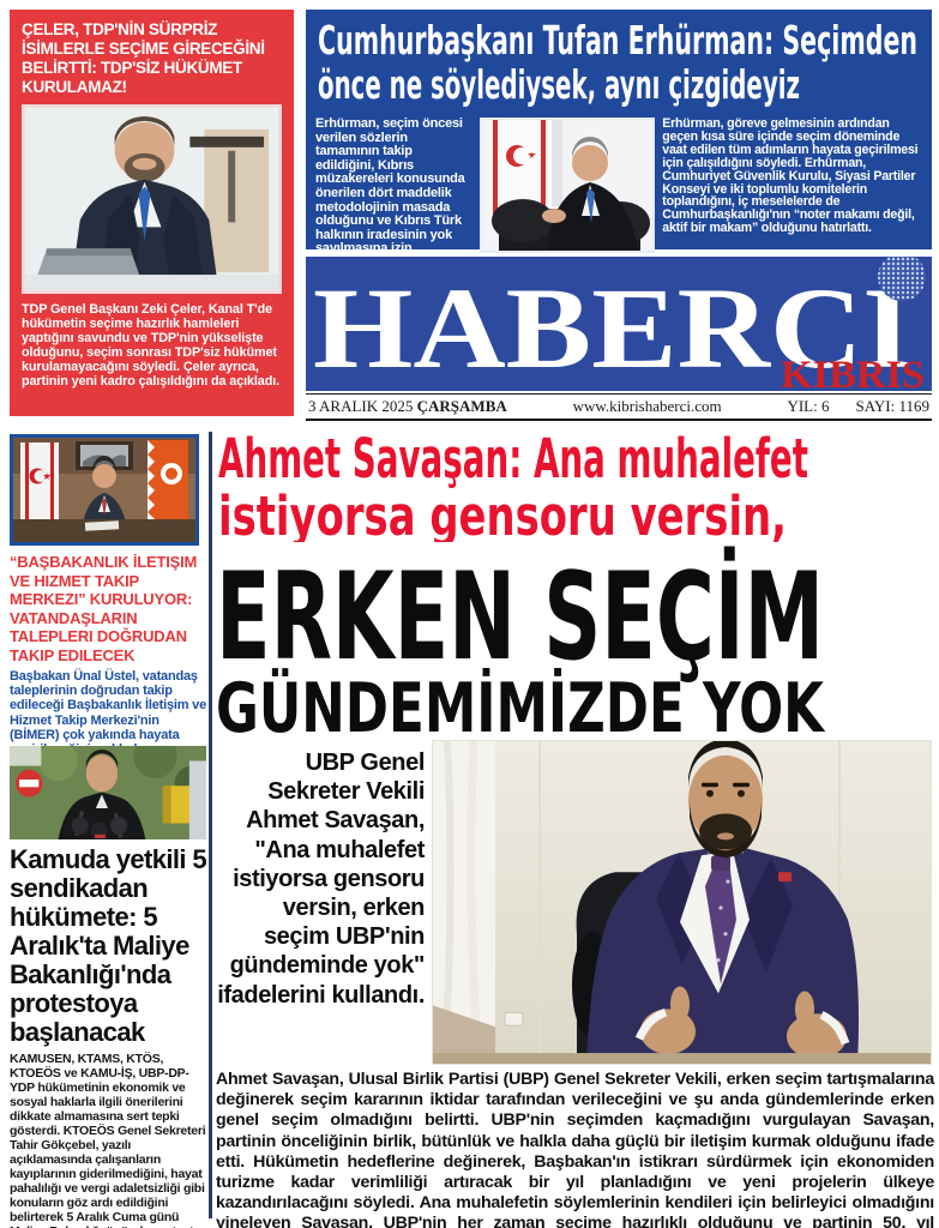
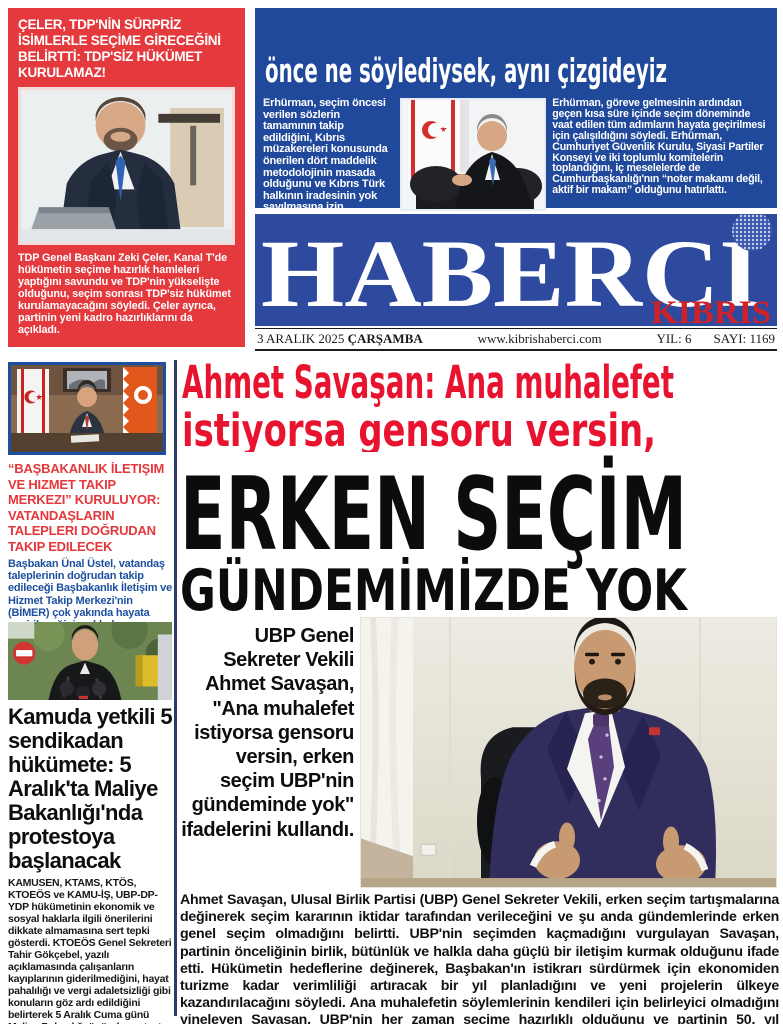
  ÇELER, TDP'NİN SÜRPRİZ İSİMLERLE SEÇİME GİRECEĞİNİ BELİRTTİ: TDP'SİZ HÜKÜMET KURULAMAZ!
- TDP Genel Başkanı Zeki Çeler, Kanal T'de hükümetin seçime hazırlık hamleleri yaptığını savundu ve TDP'nin yükselişte olduğunu, seçim sonrası TDP'siz hükümet kurulamayacağını söyledi. Çeler ayrıca, partinin yeni kadro çalışıldığını da açıkladı.
+ TDP Genel Başkanı Zeki Çeler, Kanal T'de hükümetin seçime hazırlık hamleleri yaptığını savundu ve TDP'nin yükselişte olduğunu, seçim sonrası TDP'siz hükümet kurulamayacağını söyledi. Çeler ayrıca, partinin yeni kadro hazırlıklarını da açıkladı.
- Cumhurbaşkanı Tufan Erhürman: Seçimden
  önce ne söylediysek, aynı çizgideyiz
  Erhürman, seçim öncesi verilen sözlerin tamamının takip edildiğini, Kıbrıs müzakereleri konusunda önerilen dört maddelik metodolojinin masada olduğunu ve Kıbrıs Türk halkının iradesinin yok sayılmasına izin
  Erhürman, göreve gelmesinin ardından geçen kısa süre içinde seçim döneminde vaat edilen tüm adımların hayata geçirilmesi için çalışıldığını söyledi. Erhürman, Cumhuriyet Güvenlik Kurulu, Siyasi Partiler Konseyi ve iki toplumlu komitelerin toplandığını, iç meselelerde de Cumhurbaşkanlığı'nın “noter makamı değil, aktif bir makam” olduğunu hatırlattı.
  HABERCİ
  KIBRIS
  3 ARALIK 2025 ÇARŞAMBA
  www.kibrishaberci.com
  YIL: 6
  SAYI: 1169
  “BAŞBAKANLIK İLETIŞIM VE HIZMET TAKIP MERKEZI” KURULUYOR: VATANDAŞLARIN TALEPLERI DOĞRUDAN TAKIP EDILECEK
  Başbakan Ünal Üstel, vatandaş taleplerinin doğrudan takip edileceği Başbakanlık İletişim ve Hizmet Takip Merkezi'nin (BİMER) çok yakında hayata
  Ahmet Savaşan: Ana muhalefet
  istiyorsa gensoru versin,
  ERKEN SEÇİM
  GÜNDEMİMİZDE YOK
  Kamuda yetkili 5 sendikadan hükümete: 5 Aralık'ta Maliye Bakanlığı'nda protestoya başlanacak
  KAMUSEN, KTAMS, KTÖS, KTOEÖS ve KAMU-İŞ, UBP-DP-YDP hükümetinin ekonomik ve sosyal haklarla ilgili önerilerini dikkate almamasına sert tepki gösterdi. KTOEÖS Genel Sekreteri Tahir Gökçebel, yazılı açıklamasında çalışanların kayıplarının giderilmediğini, hayat pahalılığı ve vergi adaletsizliği gibi konuların göz ardı edildiğini belirterek 5 Aralık Cuma günü
  UBP Genel Sekreter Vekili Ahmet Savaşan, "Ana muhalefet istiyorsa gensoru versin, erken seçim UBP'nin gündeminde yok" ifadelerini kullandı.
  Ahmet Savaşan, Ulusal Birlik Partisi (UBP) Genel Sekreter Vekili, erken seçim tartışmalarına değinerek seçim kararının iktidar tarafından verileceğini ve şu anda gündemlerinde erken genel seçim olmadığını belirtti. UBP'nin seçimden kaçmadığını vurgulayan Savaşan, partinin önceliğinin birlik, bütünlük ve halkla daha güçlü bir iletişim kurmak olduğunu ifade etti. Hükümetin hedeflerine değinerek, Başbakan'ın istikrarı sürdürmek için ekonomiden turizme kadar verimliliği artıracak bir yıl planladığını ve yeni projelerin ülkeye kazandırılacağını söyledi. Ana muhalefetin söylemlerinin kendileri için belirleyici olmadığını yineleyen Savaşan, UBP'nin her zaman seçime hazırlıklı olduğunu ve partinin 50. yıl
